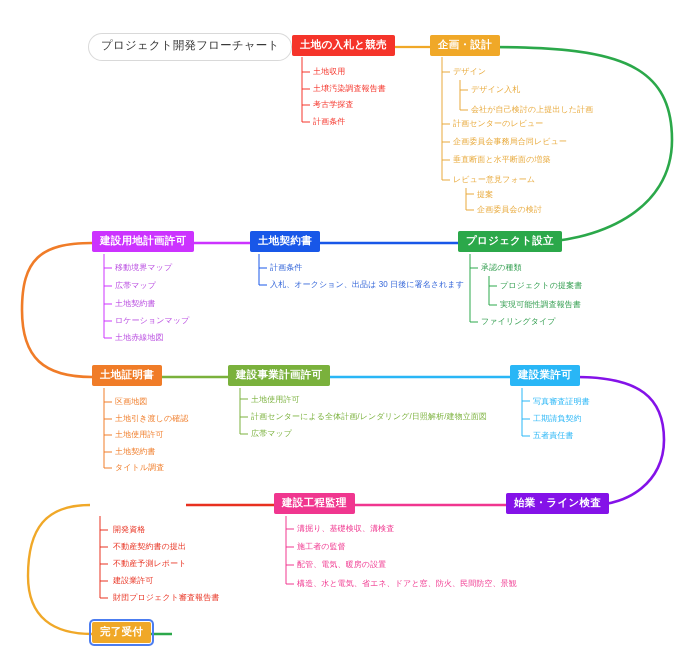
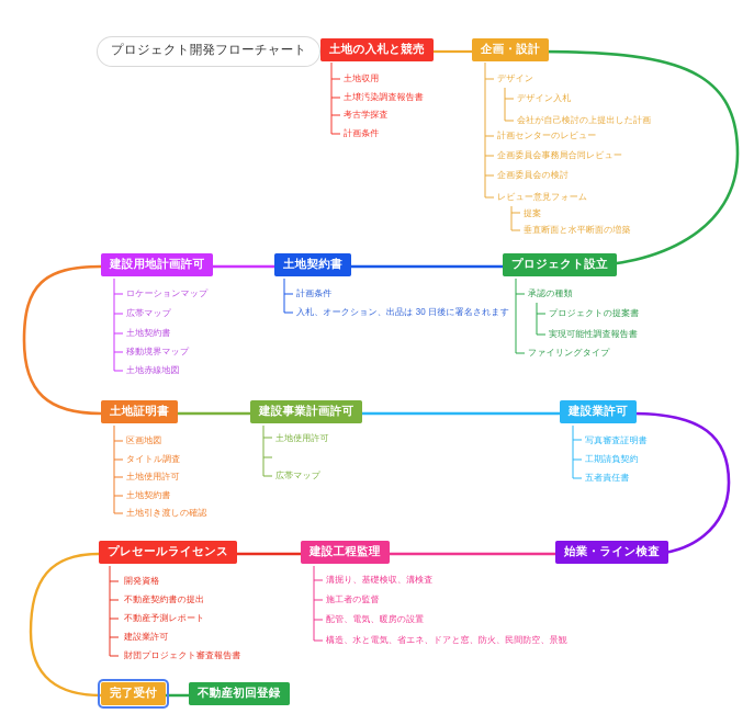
  プロジェクト開発フローチャート
  土地の入札と競売
  土地収用
  土壌汚染調査報告書
  考古学探査
  計画条件
  企画・設計
  デザイン
  デザイン入札
  会社が自己検討の上提出した計画
  計画センターのレビュー
  企画委員会事務局合同レビュー
- 垂直断面と水平断面の増築
+ 企画委員会の検討
  レビュー意見フォーム
  提案
- 企画委員会の検討
+ 垂直断面と水平断面の増築
  建設用地計画許可
- 移動境界マップ
+ ロケーションマップ
  広帯マップ
  土地契約書
- ロケーションマップ
+ 移動境界マップ
  土地赤線地図
  土地契約書
  計画条件
  入札、オークション、出品は 30 日後に署名されます
  プロジェクト設立
  承認の種類
  プロジェクトの提案書
  実現可能性調査報告書
  ファイリングタイプ
  土地証明書
  区画地図
- 土地引き渡しの確認
+ タイトル調査
  土地使用許可
  土地契約書
- タイトル調査
+ 土地引き渡しの確認
  建設事業計画許可
  土地使用許可
- 計画センターによる全体計画/レンダリング/日照解析/建物立面図
  広帯マップ
  建設業許可
  写真審査証明書
  工期請負契約
  五者責任書
+ プレセールライセンス
  開発資格
  不動産契約書の提出
  不動産予測レポート
  建設業許可
  財団プロジェクト審査報告書
  建設工程監理
  溝掘り、基礎検収、溝検査
  施工者の監督
  配管、電気、暖房の設置
  構造、水と電気、省エネ、ドアと窓、防火、民間防空、景観
  始業・ライン検査
  完了受付
+ 不動産初回登録
